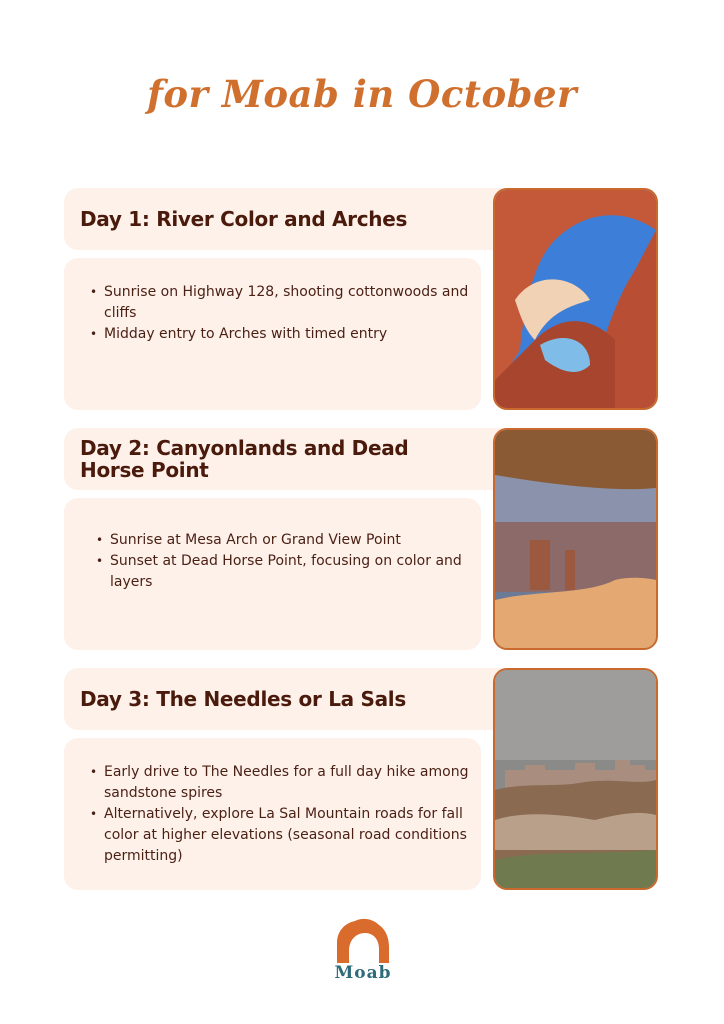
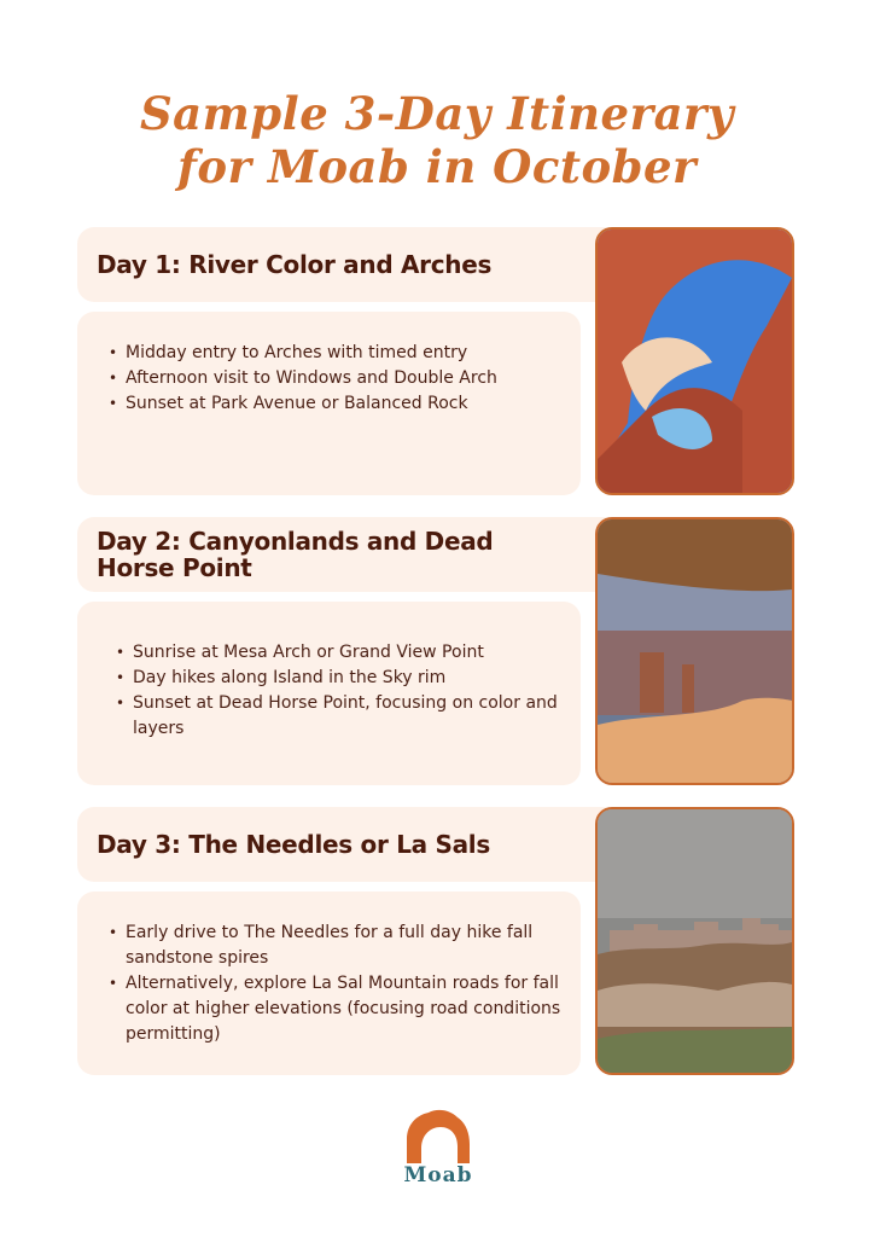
+ Sample 3-Day Itinerary
  for Moab in October
  Day 1: River Color and Arches
- Sunrise on Highway 128, shooting cottonwoods and cliffs
  Midday entry to Arches with timed entry
+ Afternoon visit to Windows and Double Arch
+ Sunset at Park Avenue or Balanced Rock
  Day 2: Canyonlands and Dead Horse Point
  Sunrise at Mesa Arch or Grand View Point
+ Day hikes along Island in the Sky rim
  Sunset at Dead Horse Point, focusing on color and layers
  Day 3: The Needles or La Sals
- Early drive to The Needles for a full day hike among sandstone spires
+ Early drive to The Needles for a full day hike fall sandstone spires
- Alternatively, explore La Sal Mountain roads for fall color at higher elevations (seasonal road conditions permitting)
+ Alternatively, explore La Sal Mountain roads for fall color at higher elevations (focusing road conditions permitting)
  Moab
